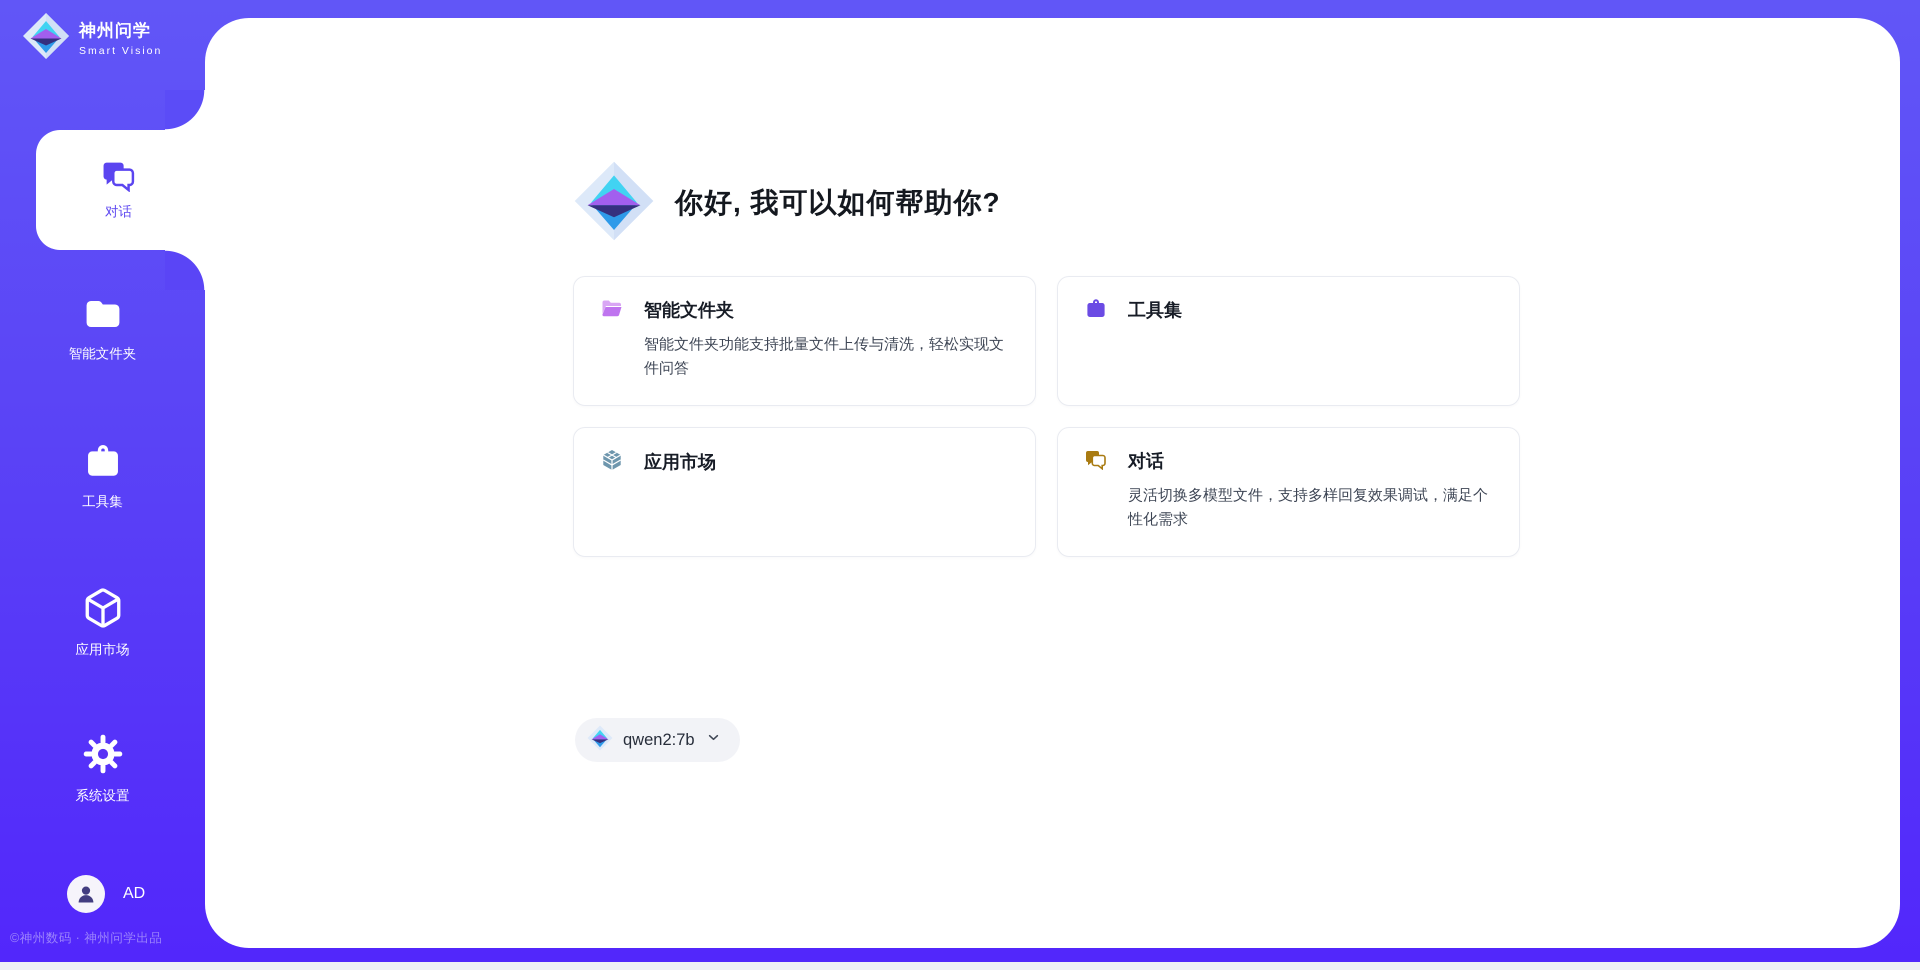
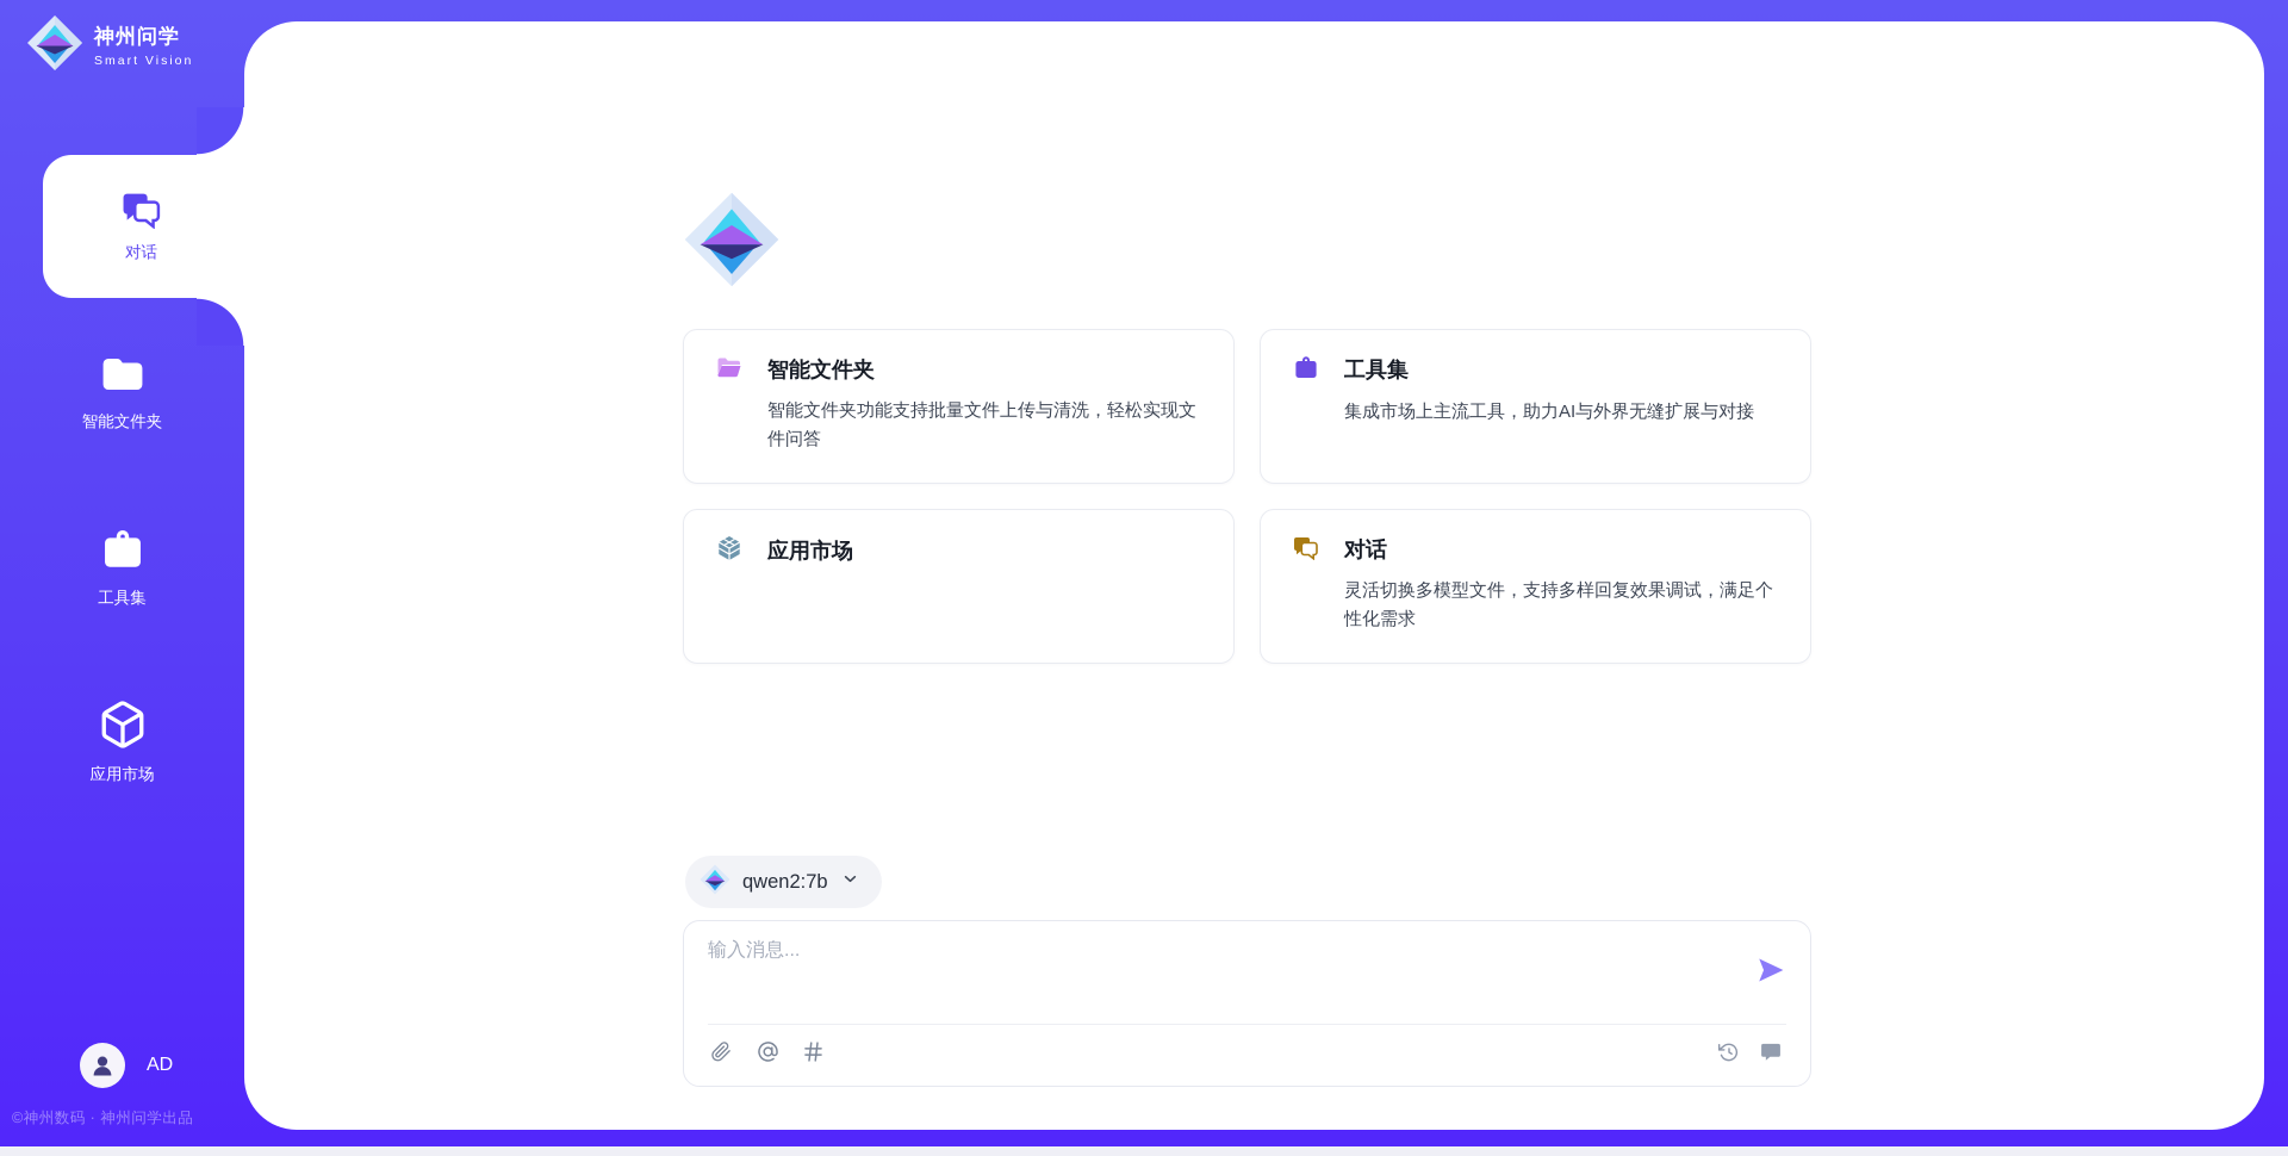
  神州问学
  Smart Vision
  对话
  智能文件夹
  工具集
  应用市场
- 系统设置
  AD
  ©神州数码 · 神州问学出品
- 你好, 我可以如何帮助你?
  智能文件夹
  智能文件夹功能支持批量文件上传与清洗，轻松实现文件问答
  工具集
+ 集成市场上主流工具，助力AI与外界无缝扩展与对接
  应用市场
  对话
  灵活切换多模型文件，支持多样回复效果调试，满足个性化需求
  qwen2:7b
+ 输入消息...
